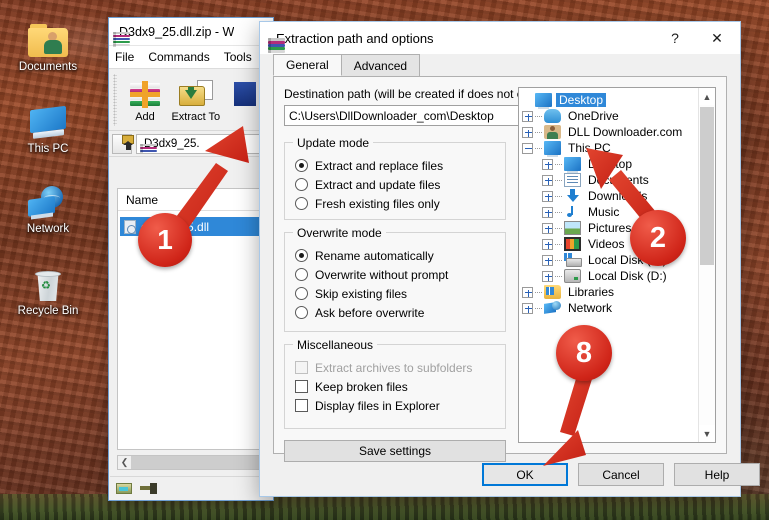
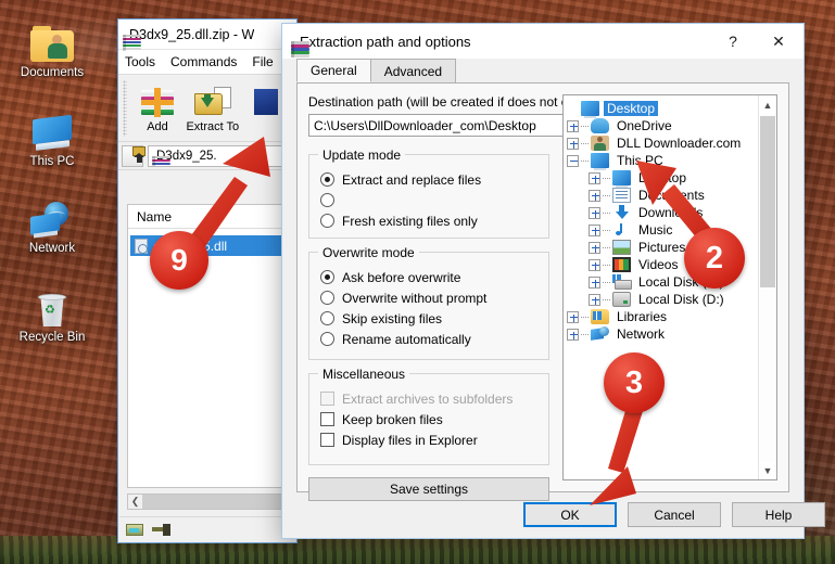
  Documents
  This PC
  Network
  ♻
  Recycle Bin
  3dx9_25.dll.zip - W
- File
+ Tools
  Commands
- Tools
+ File
  Add
  Extract To
  dx9_25.
  Name
  ❮
  xtraction path and options
  ?
  ✕
  General
  Advanced
  Destination path (will be created if does not
  C:\Users\DllDownloader_com\Desktop
  Update mode
  Extract and replace files
- Extract and update files
  Fresh existing files only
  Overwrite mode
- Rename automatically
+ Ask before overwrite
  Overwrite without prompt
  Skip existing files
- Ask before overwrite
+ Rename automatically
  Miscellaneous
  Extract archives to subfolders
  Keep broken files
  Display files in Explorer
  Save settings
  Desktop
  OneDrive
  DLL Downloader.com
  This PC
  Music
  Pictures
  Videos
  Local Disk (D:)
  Libraries
  Network
  ▲
  ▼
  OK
  Cancel
  Help
- 1
+ 9
  2
- 8
+ 3
